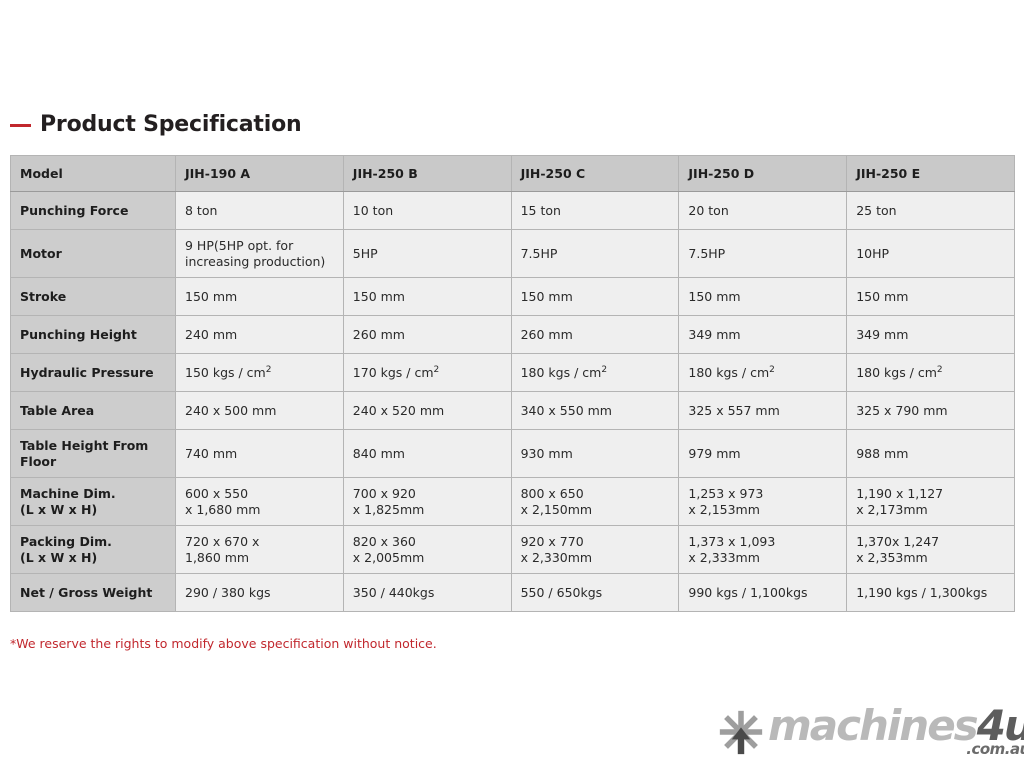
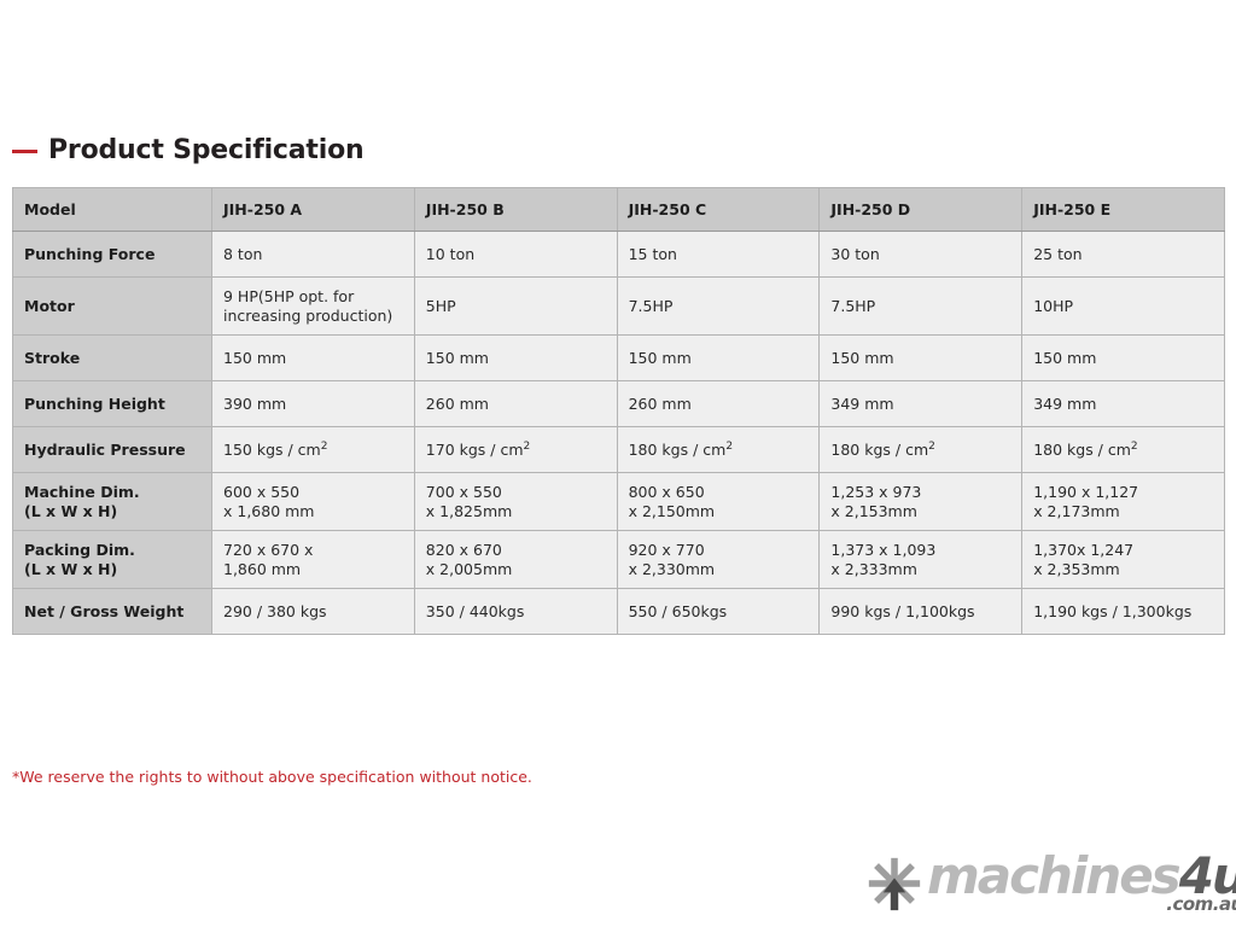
  Product Specification
- Model	JIH-190 A	JIH-250 B	JIH-250 C	JIH-250 D	JIH-250 E
+ Model	JIH-250 A	JIH-250 B	JIH-250 C	JIH-250 D	JIH-250 E
- Punching Force	8 ton	10 ton	15 ton	20 ton	25 ton
+ Punching Force	8 ton	10 ton	15 ton	30 ton	25 ton
  Motor	9 HP(5HP opt. for increasing production)	5HP	7.5HP	7.5HP	10HP
  Stroke	150 mm	150 mm	150 mm	150 mm	150 mm
- Punching Height	240 mm	260 mm	260 mm	349 mm	349 mm
+ Punching Height	390 mm	260 mm	260 mm	349 mm	349 mm
  Hydraulic Pressure	150 kgs / cm2	170 kgs / cm2	180 kgs / cm2	180 kgs / cm2	180 kgs / cm2
- Table Area	240 x 500 mm	240 x 520 mm	340 x 550 mm	325 x 557 mm	325 x 790 mm
- Table Height From Floor	740 mm	840 mm	930 mm	979 mm	988 mm
- Machine Dim. (L x W x H)	600 x 550 x 1,680 mm	700 x 920 x 1,825mm	800 x 650 x 2,150mm	1,253 x 973 x 2,153mm	1,190 x 1,127 x 2,173mm
+ Machine Dim. (L x W x H)	600 x 550 x 1,680 mm	700 x 550 x 1,825mm	800 x 650 x 2,150mm	1,253 x 973 x 2,153mm	1,190 x 1,127 x 2,173mm
- Packing Dim. (L x W x H)	720 x 670 x 1,860 mm	820 x 360 x 2,005mm	920 x 770 x 2,330mm	1,373 x 1,093 x 2,333mm	1,370x 1,247 x 2,353mm
+ Packing Dim. (L x W x H)	720 x 670 x 1,860 mm	820 x 670 x 2,005mm	920 x 770 x 2,330mm	1,373 x 1,093 x 2,333mm	1,370x 1,247 x 2,353mm
  Net / Gross Weight	290 / 380 kgs	350 / 440kgs	550 / 650kgs	990 kgs / 1,100kgs	1,190 kgs / 1,300kgs
- *We reserve the rights to modify above specification without notice.
+ *We reserve the rights to without above specification without notice.
  machines4u
  .com.a
